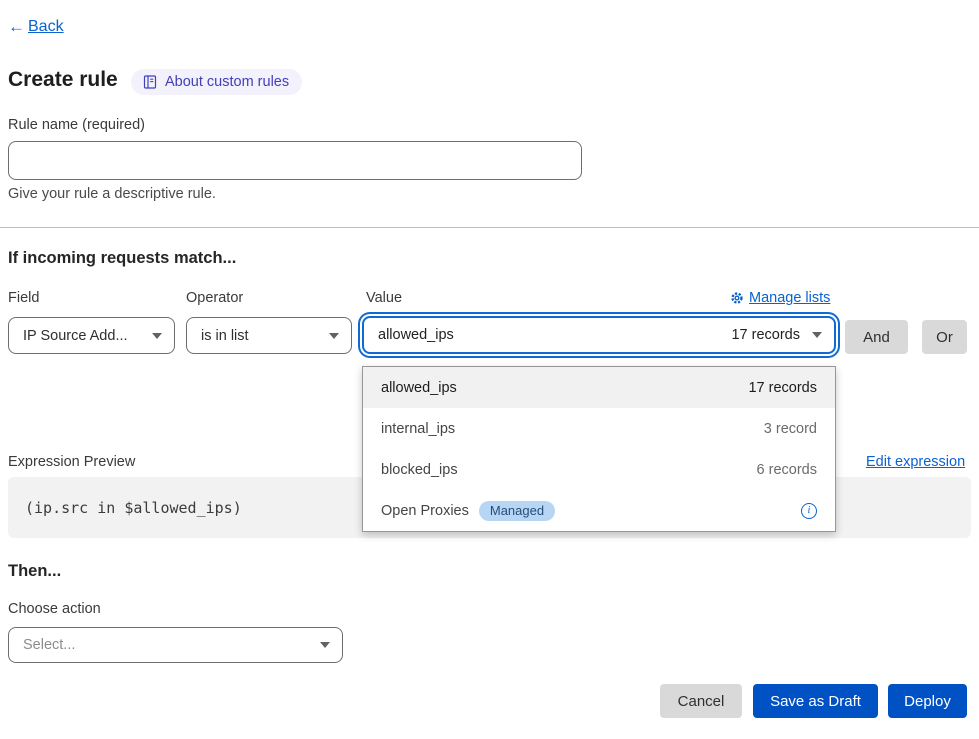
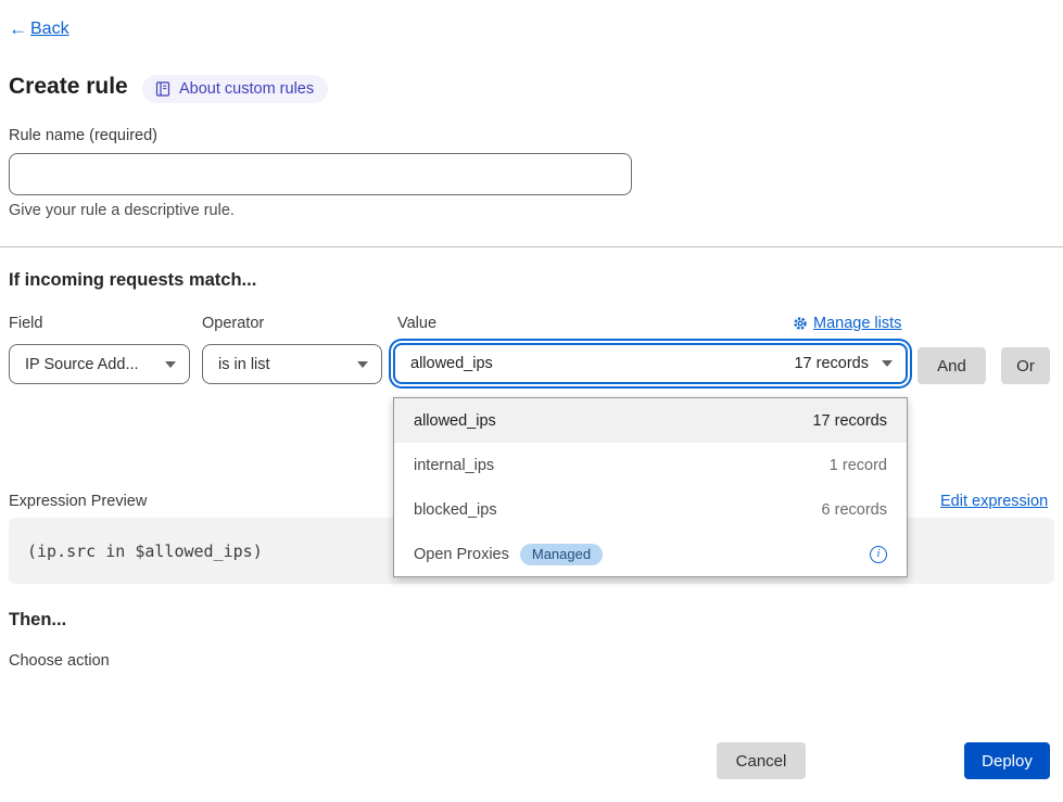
  ←
  Back
  Create rule
  About custom rules
  Rule name (required)
  Give your rule a descriptive rule.
  If incoming requests match...
  Field
  Operator
  Value
  Manage lists
  IP Source Add...
  is in list
  allowed_ips
  17 records
  And
  Or
  Expression Preview
  Edit expression
  (ip.src in $allowed_ips)
  allowed_ips
  17 records
  internal_ips
- 3 record
+ 1 record
  blocked_ips
  6 records
  Open Proxies
  Managed
  i
  Then...
  Choose action
- Select...
  Cancel
- Save as Draft
  Deploy
